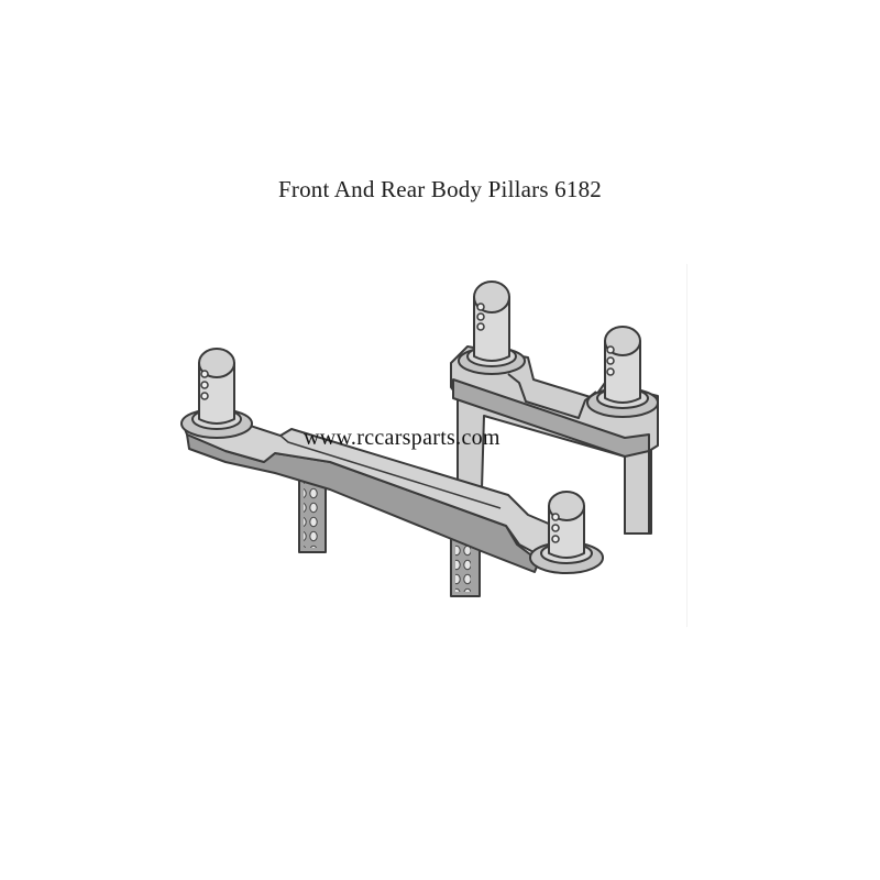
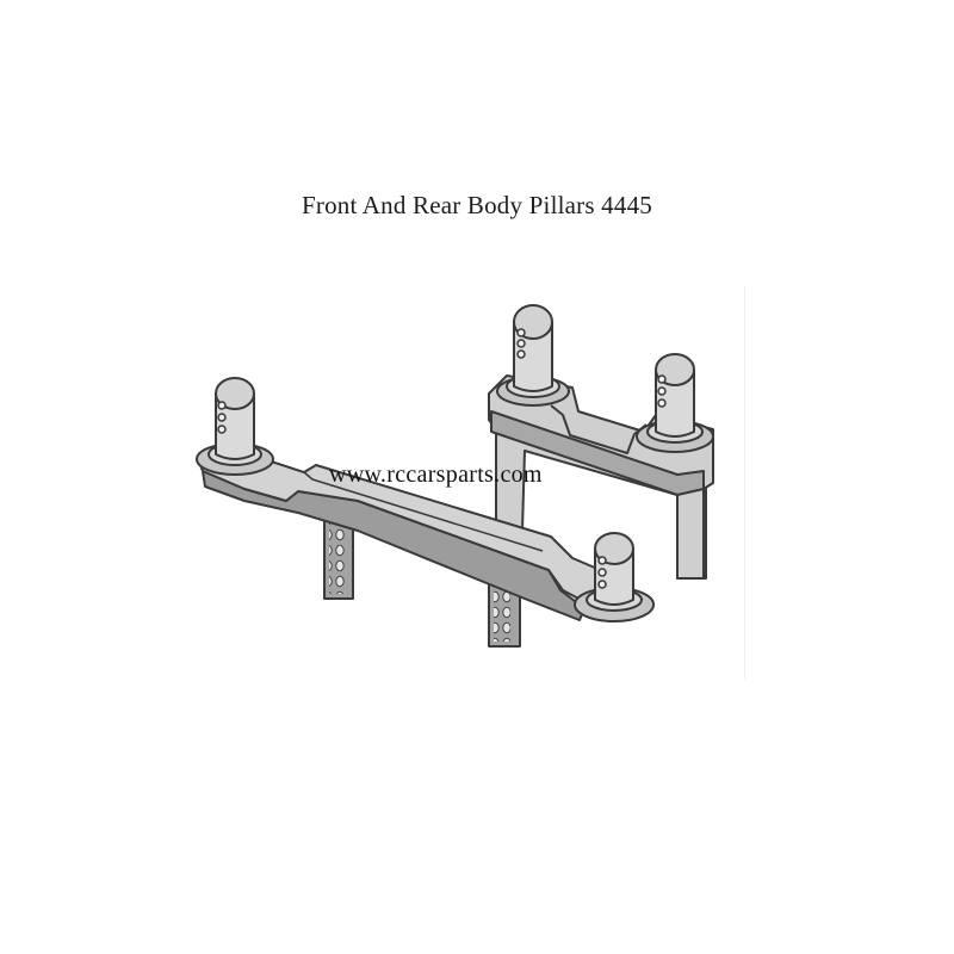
- Front And Rear Body Pillars 6182
+ Front And Rear Body Pillars 4445
  www.rccarsparts.com
